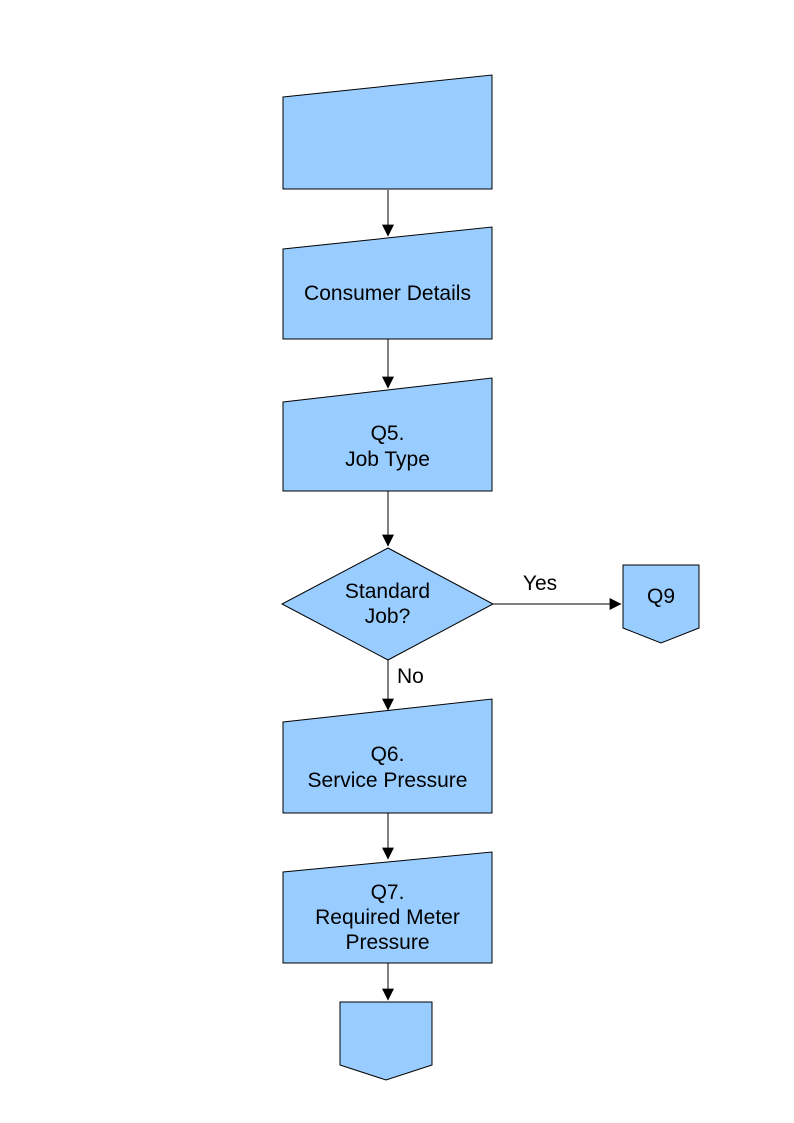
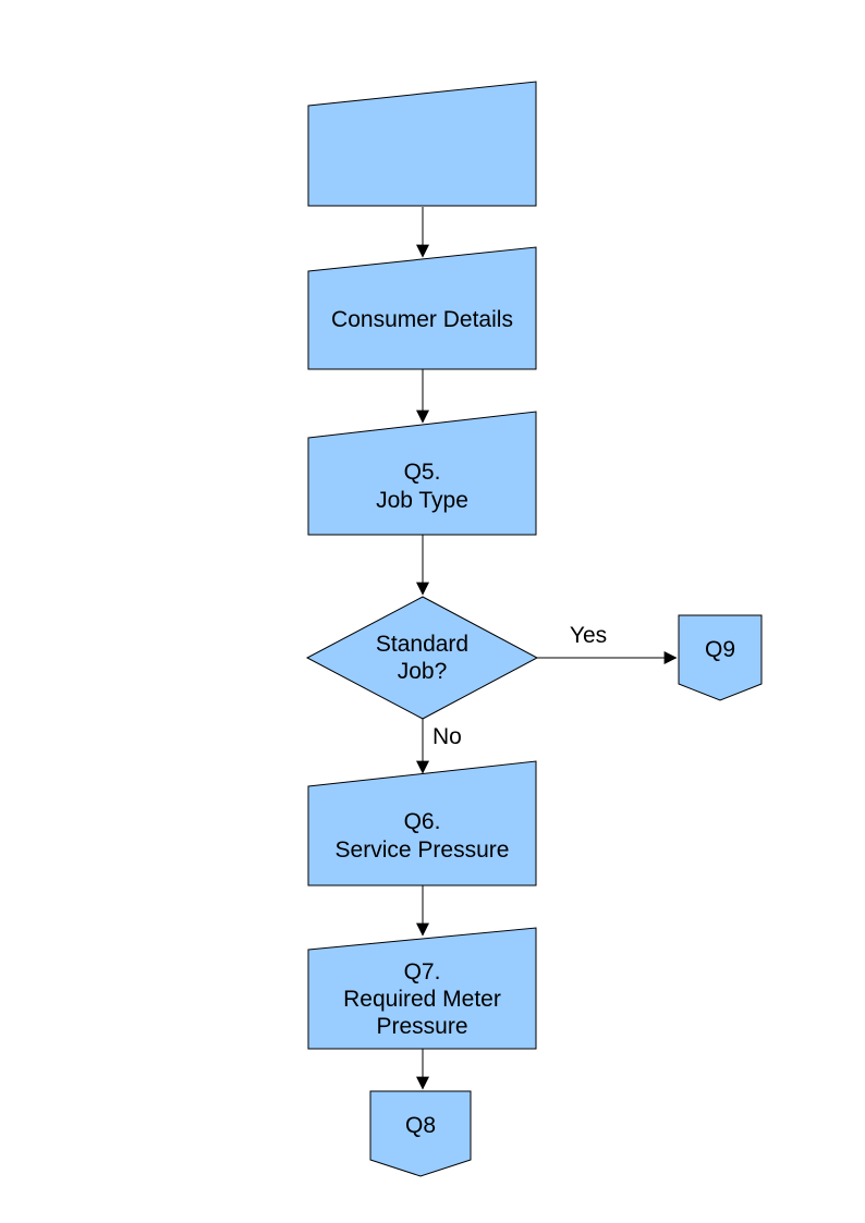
  Consumer Details
  Q5.
  Job Type
  Standard
  Job?
  Q9
  Q6.
  Service Pressure
  Q7.
  Required Meter
  Pressure
+ Q8
  Yes
  No
